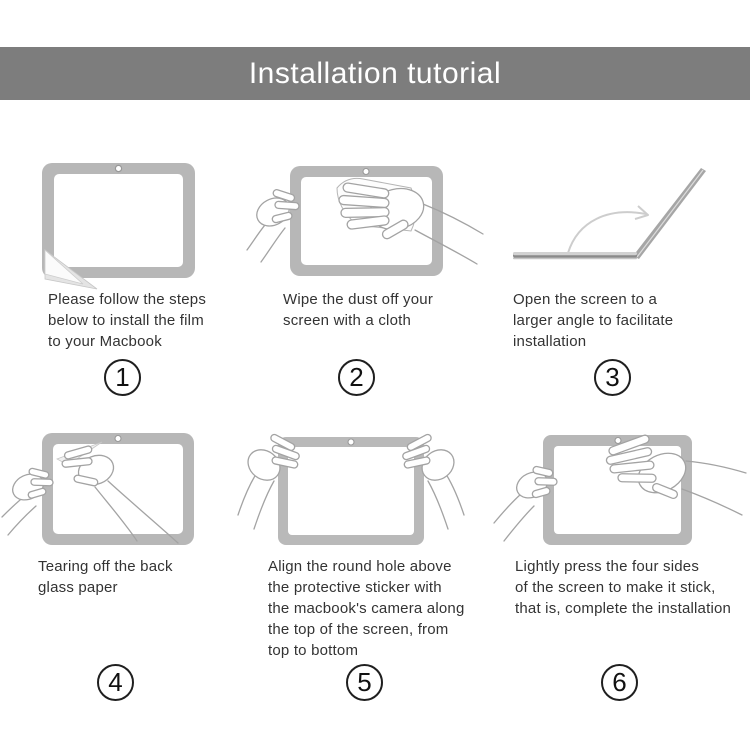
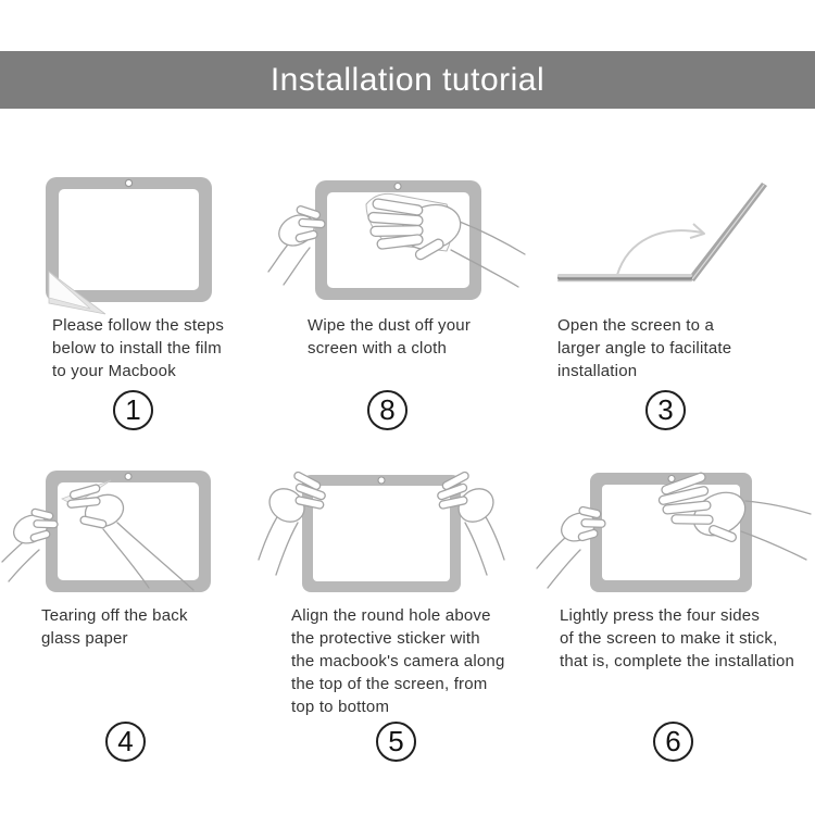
  Installation tutorial
  Please follow the steps
  below to install the film
  to your Macbook
  Wipe the dust off your
  screen with a cloth
  Open the screen to a
  larger angle to facilitate
  installation
  Tearing off the back
  glass paper
  Align the round hole above
  the protective sticker with
  the macbook's camera along
  the top of the screen, from
  top to bottom
  Lightly press the four sides
  of the screen to make it stick,
  that is, complete the installation
  1
- 2
+ 8
  3
  4
  5
  6
